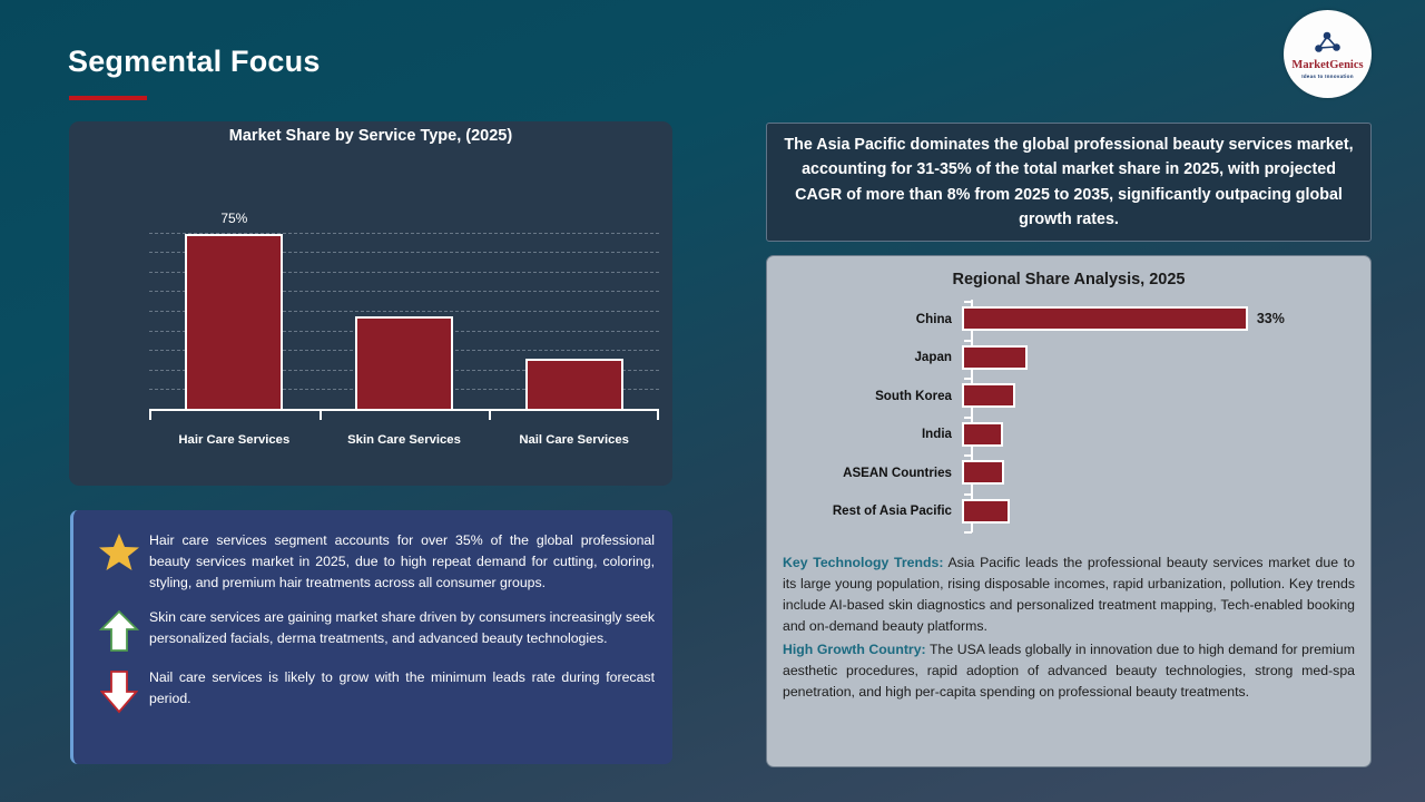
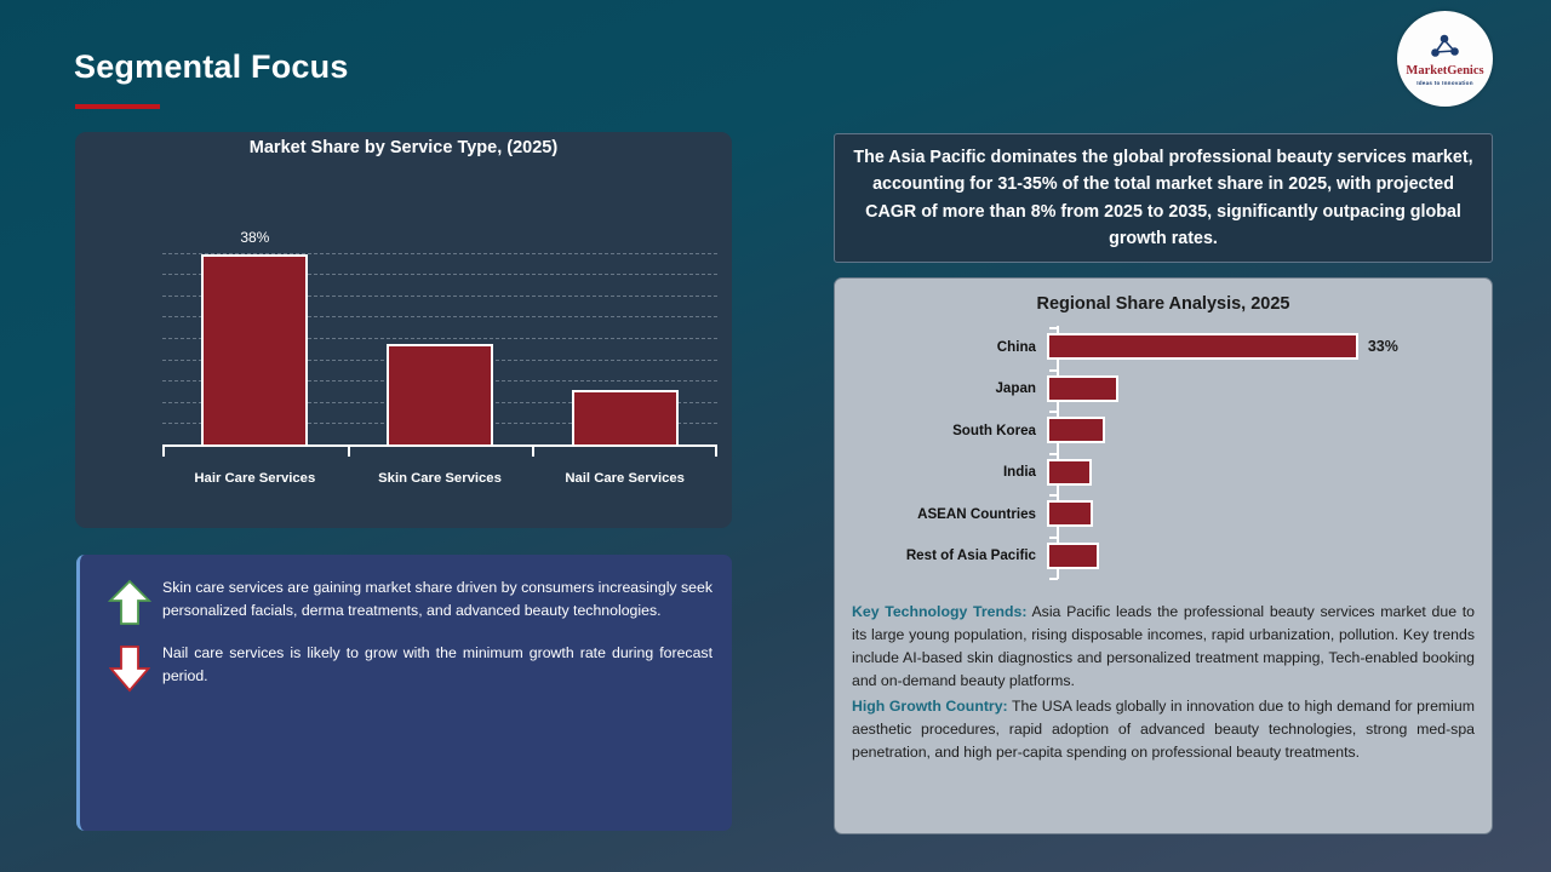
  Segmental Focus
  MarketGenics
  Market Share by Service Type, (2025)
  Hair Care Services
- 75%
+ 38%
  Skin Care Services
  Nail Care Services
  The Asia Pacific dominates the global professional beauty services market, accounting for 31-35% of the total market share in 2025, with projected CAGR of more than 8% from 2025 to 2035, significantly outpacing global growth rates.
  Regional Share Analysis, 2025
  China
  33%
  Japan
  South Korea
  India
  ASEAN Countries
  Rest of Asia Pacific
  Key Technology Trends: Asia Pacific leads the professional beauty services market due to its large young population, rising disposable incomes, rapid urbanization, pollution. Key trends include AI-based skin diagnostics and personalized treatment mapping, Tech-enabled booking and on-demand beauty platforms.
  High Growth Country: The USA leads globally in innovation due to high demand for premium aesthetic procedures, rapid adoption of advanced beauty technologies, strong med-spa penetration, and high per-capita spending on professional beauty treatments.
- Hair care services segment accounts for over 35% of the global professional beauty services market in 2025, due to high repeat demand for cutting, coloring, styling, and premium hair treatments across all consumer groups.
  Skin care services are gaining market share driven by consumers increasingly seek personalized facials, derma treatments, and advanced beauty technologies.
- Nail care services is likely to grow with the minimum leads rate during forecast period.
+ Nail care services is likely to grow with the minimum growth rate during forecast period.
